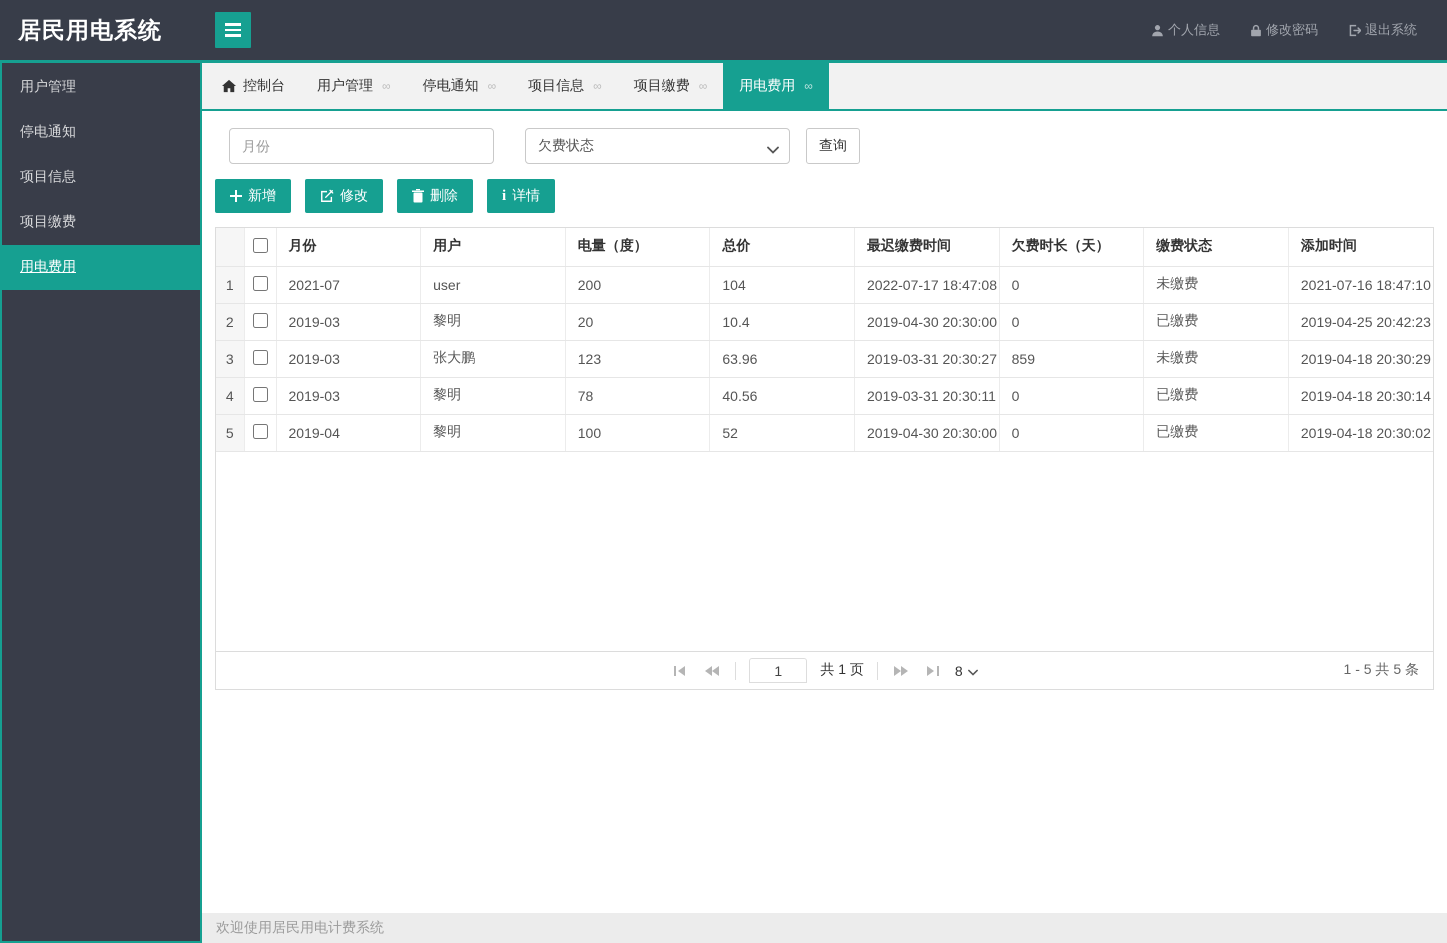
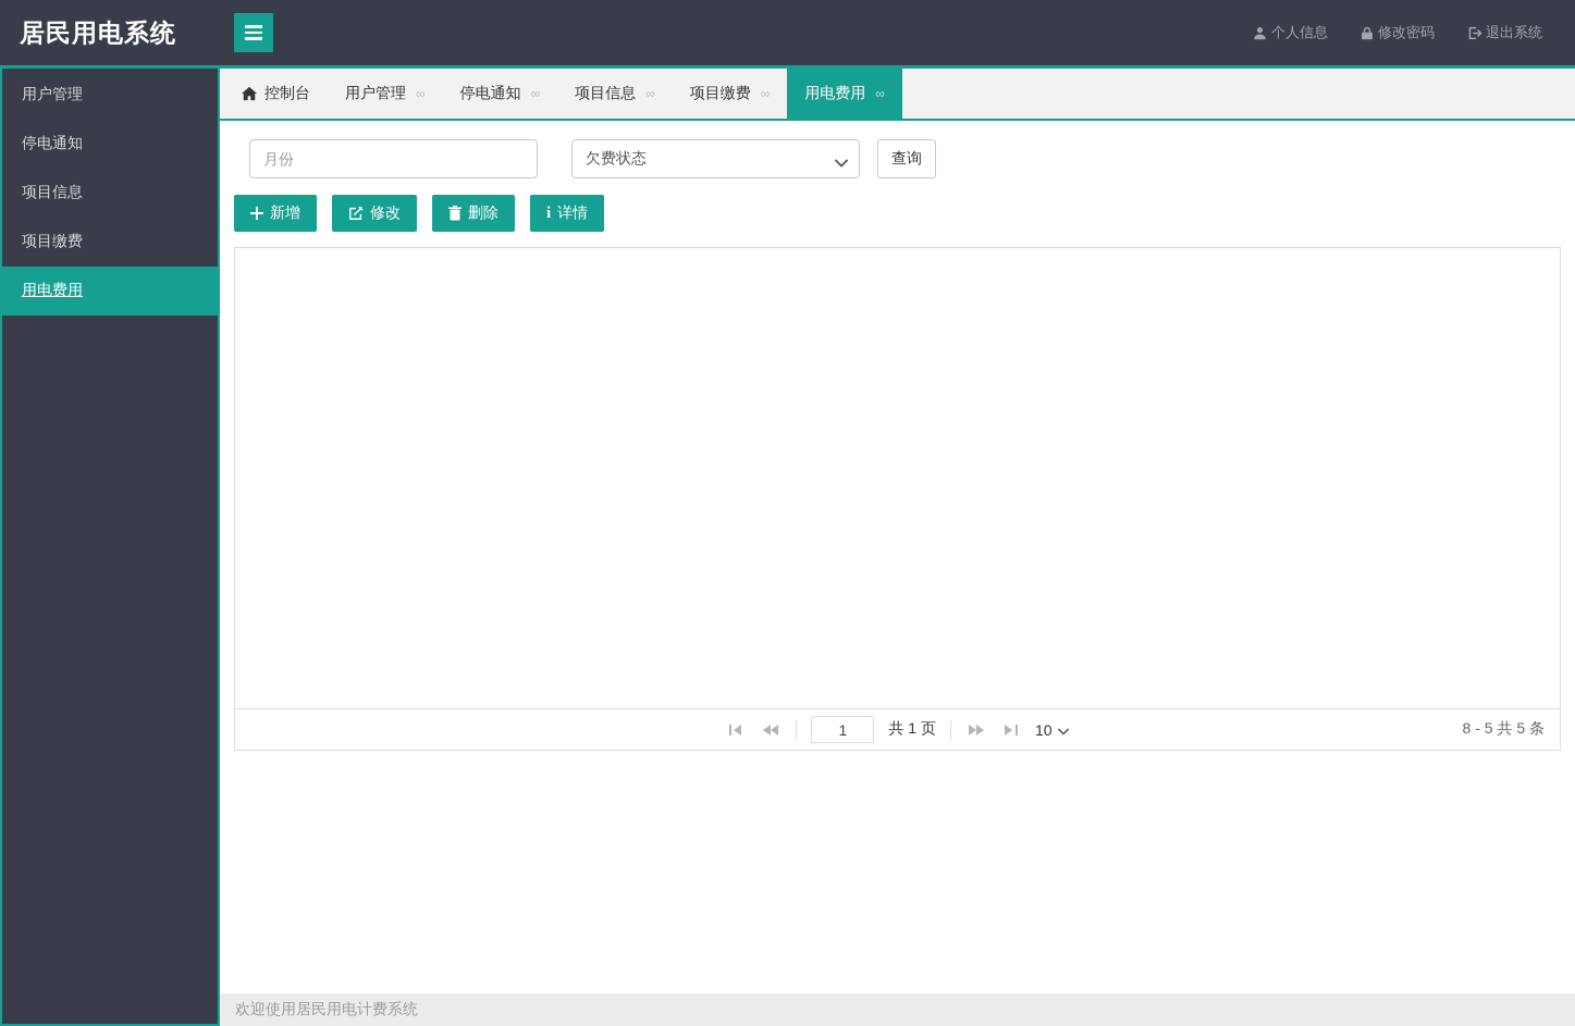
  居民用电系统
  个人信息
  修改密码
  退出系统
  用户管理
  停电通知
  项目信息
  项目缴费
  用电费用
  控制台
  用户管理
  ∞
  停电通知
  ∞
  项目信息
  ∞
  项目缴费
  ∞
  用电费用
  ∞
  月份
  欠费状态
  查询
  新增
  修改
  删除
  i
  详情
- 		月份	用户	电量（度）	总价	最迟缴费时间	欠费时长（天）	缴费状态	添加时间
- 1		2021-07	user	200	104	2022-07-17 18:47:08	0	未缴费	2021-07-16 18:47:10
- 2		2019-03	黎明	20	10.4	2019-04-30 20:30:00	0	已缴费	2019-04-25 20:42:23
- 3		2019-03	张大鹏	123	63.96	2019-03-31 20:30:27	859	未缴费	2019-04-18 20:30:29
- 4		2019-03	黎明	78	40.56	2019-03-31 20:30:11	0	已缴费	2019-04-18 20:30:14
- 5		2019-04	黎明	100	52	2019-04-30 20:30:00	0	已缴费	2019-04-18 20:30:02
  1
  共 1 页
- 8
+ 10
- 1 - 5 共 5 条
+ 8 - 5 共 5 条
  欢迎使用居民用电计费系统
